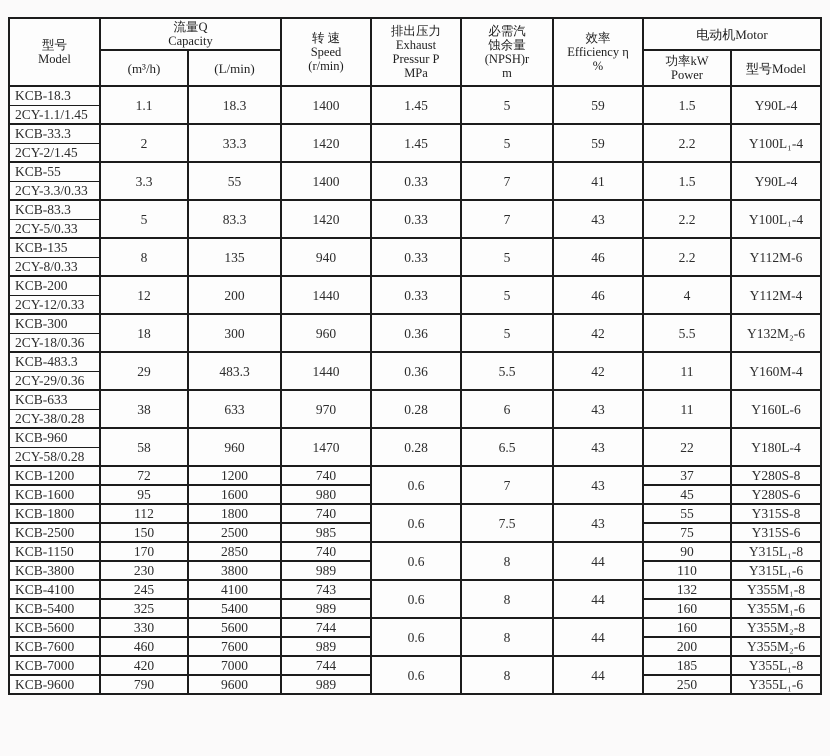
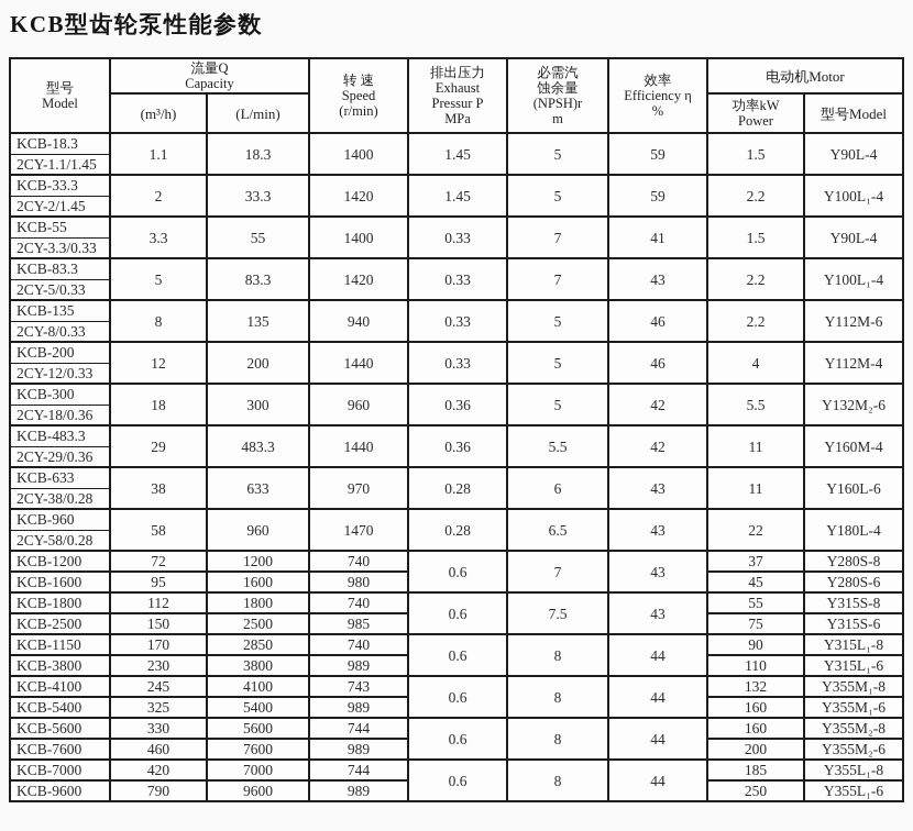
+ KCB型齿轮泵性能参数
  型号 Model	流量Q Capacity	转 速 Speed (r/min)	排出压力 Exhaust Pressur P MPa	必需汽 蚀余量 (NPSH)r m	效率 Efficiency η %	电动机Motor
  (m³/h)	(L/min)	功率kW Power	型号Model
  KCB-18.3	1.1	18.3	1400	1.45	5	59	1.5	Y90L-4
  2CY-1.1/1.45
  KCB-33.3	2	33.3	1420	1.45	5	59	2.2	Y100L₁-4
  2CY-2/1.45
  KCB-55	3.3	55	1400	0.33	7	41	1.5	Y90L-4
  2CY-3.3/0.33
  KCB-83.3	5	83.3	1420	0.33	7	43	2.2	Y100L₁-4
  2CY-5/0.33
  KCB-135	8	135	940	0.33	5	46	2.2	Y112M-6
  2CY-8/0.33
  KCB-200	12	200	1440	0.33	5	46	4	Y112M-4
  2CY-12/0.33
  KCB-300	18	300	960	0.36	5	42	5.5	Y132M₂-6
  2CY-18/0.36
  KCB-483.3	29	483.3	1440	0.36	5.5	42	11	Y160M-4
  2CY-29/0.36
  KCB-633	38	633	970	0.28	6	43	11	Y160L-6
  2CY-38/0.28
  KCB-960	58	960	1470	0.28	6.5	43	22	Y180L-4
  2CY-58/0.28
  KCB-1200	72	1200	740	0.6	7	43	37	Y280S-8
  KCB-1600	95	1600	980	45	Y280S-6
  KCB-1800	112	1800	740	0.6	7.5	43	55	Y315S-8
  KCB-2500	150	2500	985	75	Y315S-6
  KCB-1150	170	2850	740	0.6	8	44	90	Y315L₁-8
  KCB-3800	230	3800	989	110	Y315L₁-6
  KCB-4100	245	4100	743	0.6	8	44	132	Y355M₁-8
  KCB-5400	325	5400	989	160	Y355M₁-6
  KCB-5600	330	5600	744	0.6	8	44	160	Y355M₂-8
  KCB-7600	460	7600	989	200	Y355M₂-6
  KCB-7000	420	7000	744	0.6	8	44	185	Y355L₁-8
  KCB-9600	790	9600	989	250	Y355L₁-6
